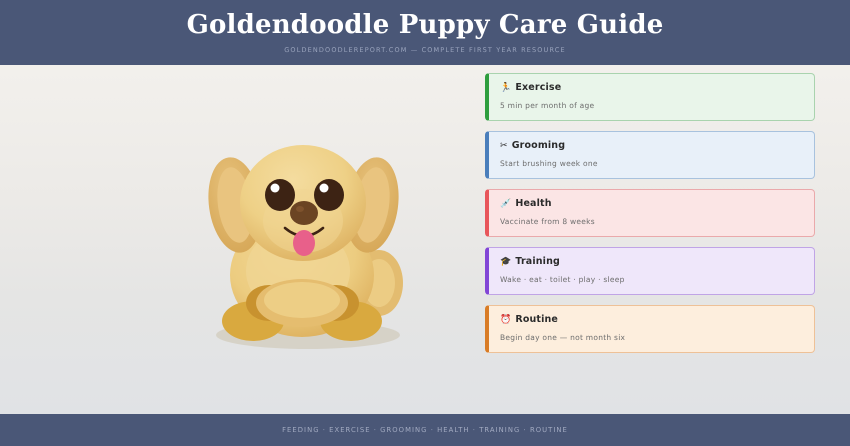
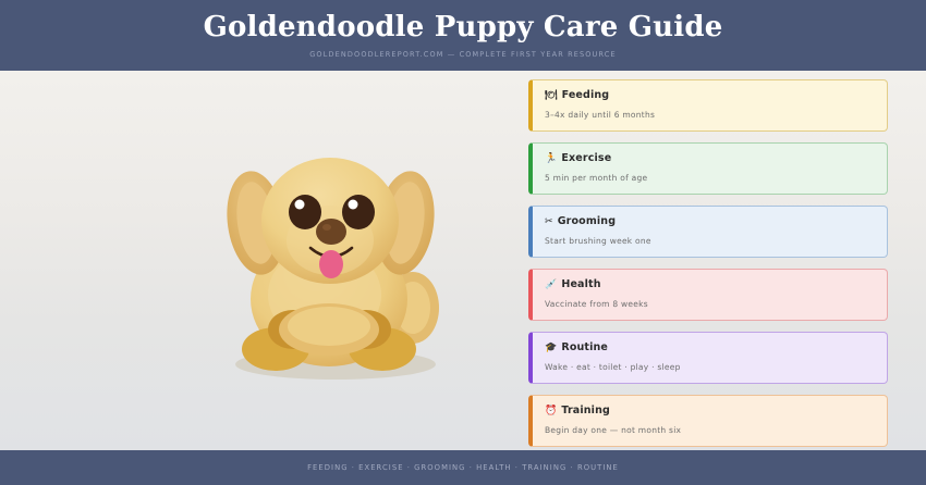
  Goldendoodle Puppy Care Guide
  GOLDENDOODLEREPORT.COM — COMPLETE FIRST YEAR RESOURCE
+ 🍽 Feeding
+ 3–4x daily until 6 months
  🏃 Exercise
  5 min per month of age
  ✂ Grooming
  Start brushing week one
  💉 Health
  Vaccinate from 8 weeks
- 🎓 Training
+ 🎓 Routine
  Wake · eat · toilet · play · sleep
- ⏰ Routine
+ ⏰ Training
  Begin day one — not month six
  FEEDING · EXERCISE · GROOMING · HEALTH · TRAINING · ROUTINE
